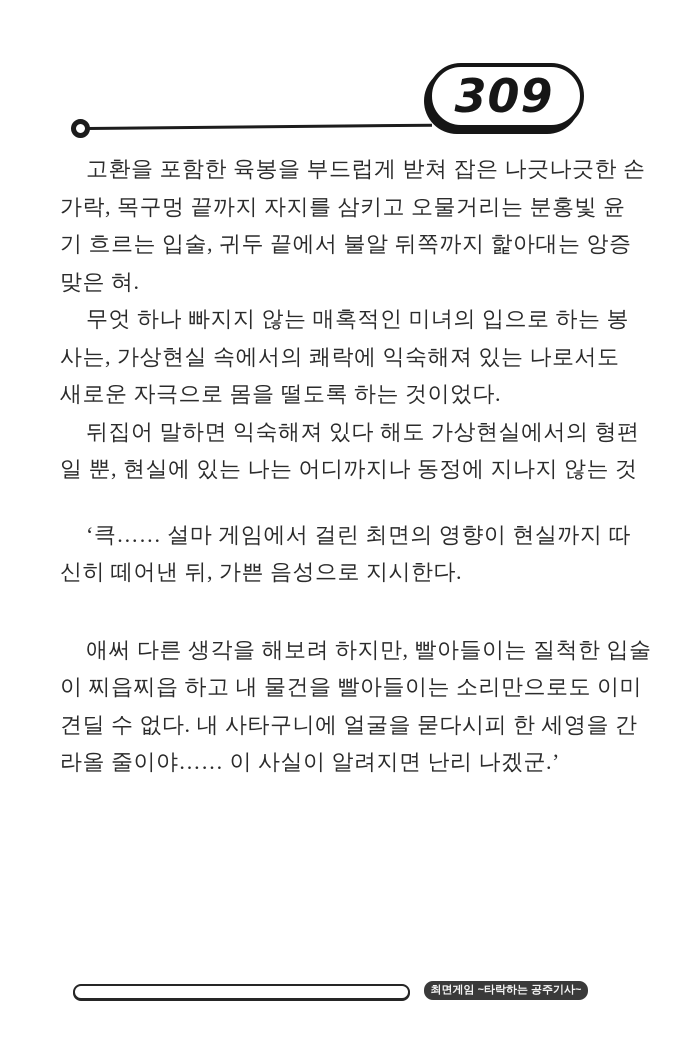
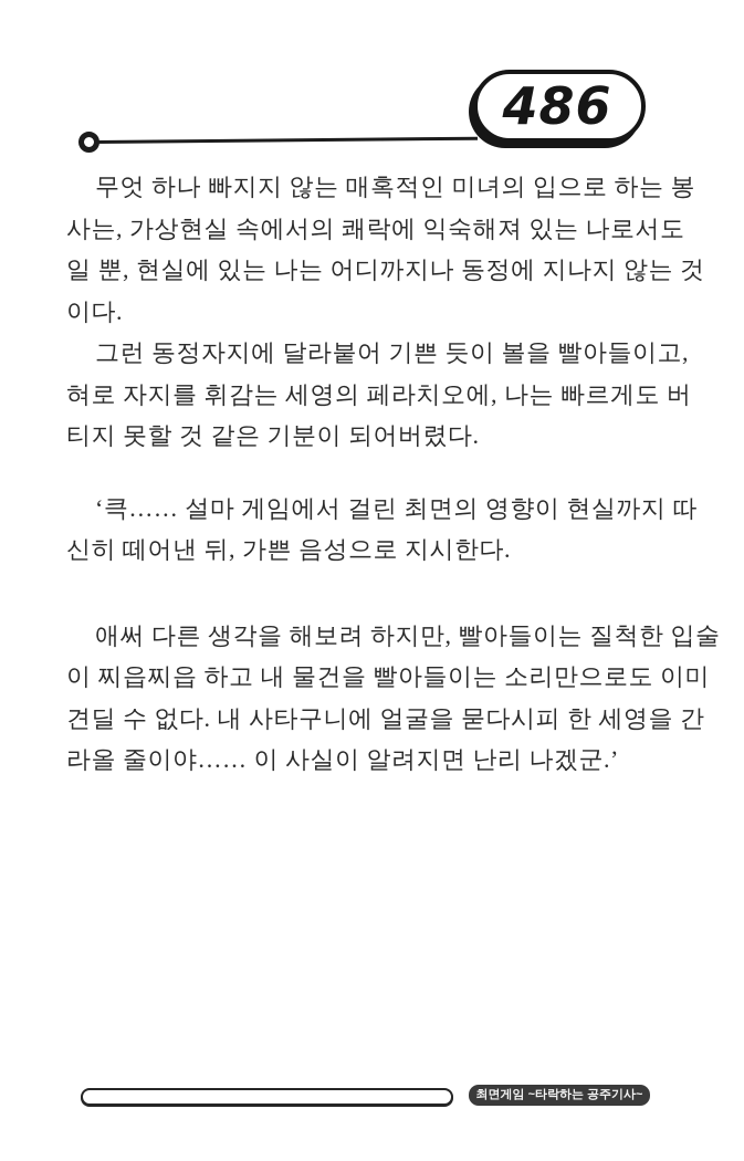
- 309
+ 486
- 고환을 포함한 육봉을 부드럽게 받쳐 잡은 나긋나긋한 손
- 가락, 목구멍 끝까지 자지를 삼키고 오물거리는 분홍빛 윤
- 기 흐르는 입술, 귀두 끝에서 불알 뒤쪽까지 핥아대는 앙증
- 맞은 혀.
  무엇 하나 빠지지 않는 매혹적인 미녀의 입으로 하는 봉
  사는, 가상현실 속에서의 쾌락에 익숙해져 있는 나로서도
- 새로운 자극으로 몸을 떨도록 하는 것이었다.
- 뒤집어 말하면 익숙해져 있다 해도 가상현실에서의 형편
  일 뿐, 현실에 있는 나는 어디까지나 동정에 지나지 않는 것
+ 이다.
+ 그런 동정자지에 달라붙어 기쁜 듯이 볼을 빨아들이고,
+ 혀로 자지를 휘감는 세영의 페라치오에, 나는 빠르게도 버
+ 티지 못할 것 같은 기분이 되어버렸다.
  ‘큭…… 설마 게임에서 걸린 최면의 영향이 현실까지 따
  신히 떼어낸 뒤, 가쁜 음성으로 지시한다.
  애써 다른 생각을 해보려 하지만, 빨아들이는 질척한 입술
  이 찌읍찌읍 하고 내 물건을 빨아들이는 소리만으로도 이미
  견딜 수 없다. 내 사타구니에 얼굴을 묻다시피 한 세영을 간
  라올 줄이야…… 이 사실이 알려지면 난리 나겠군.’
  최면게임 ~타락하는 공주기사~
